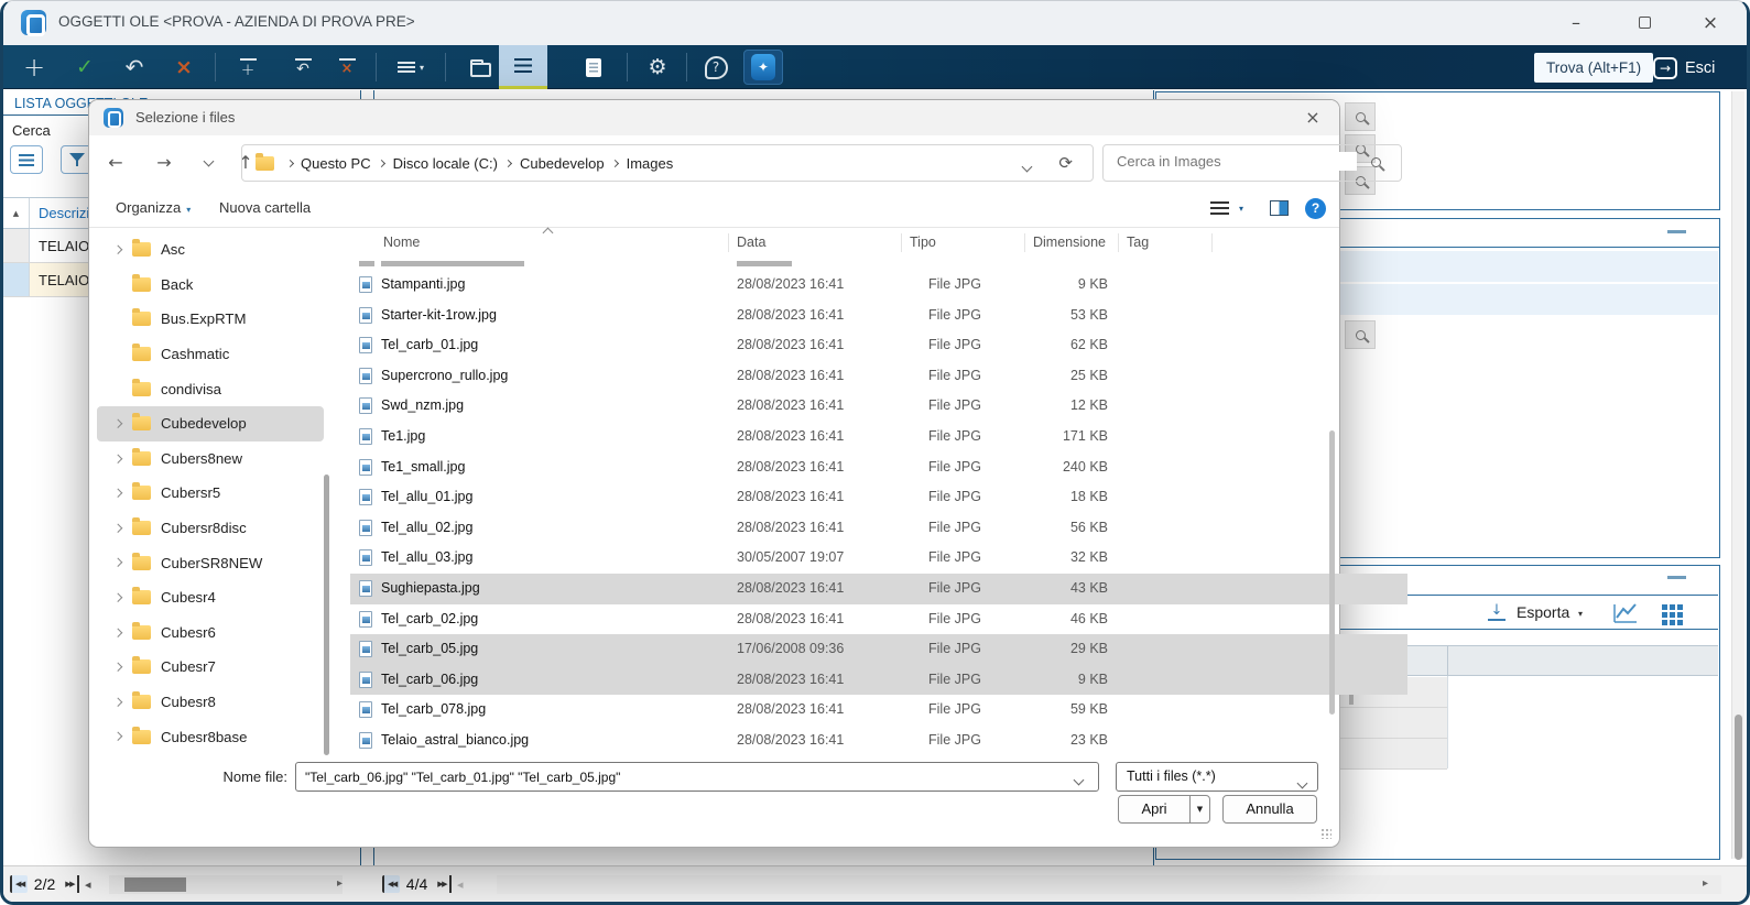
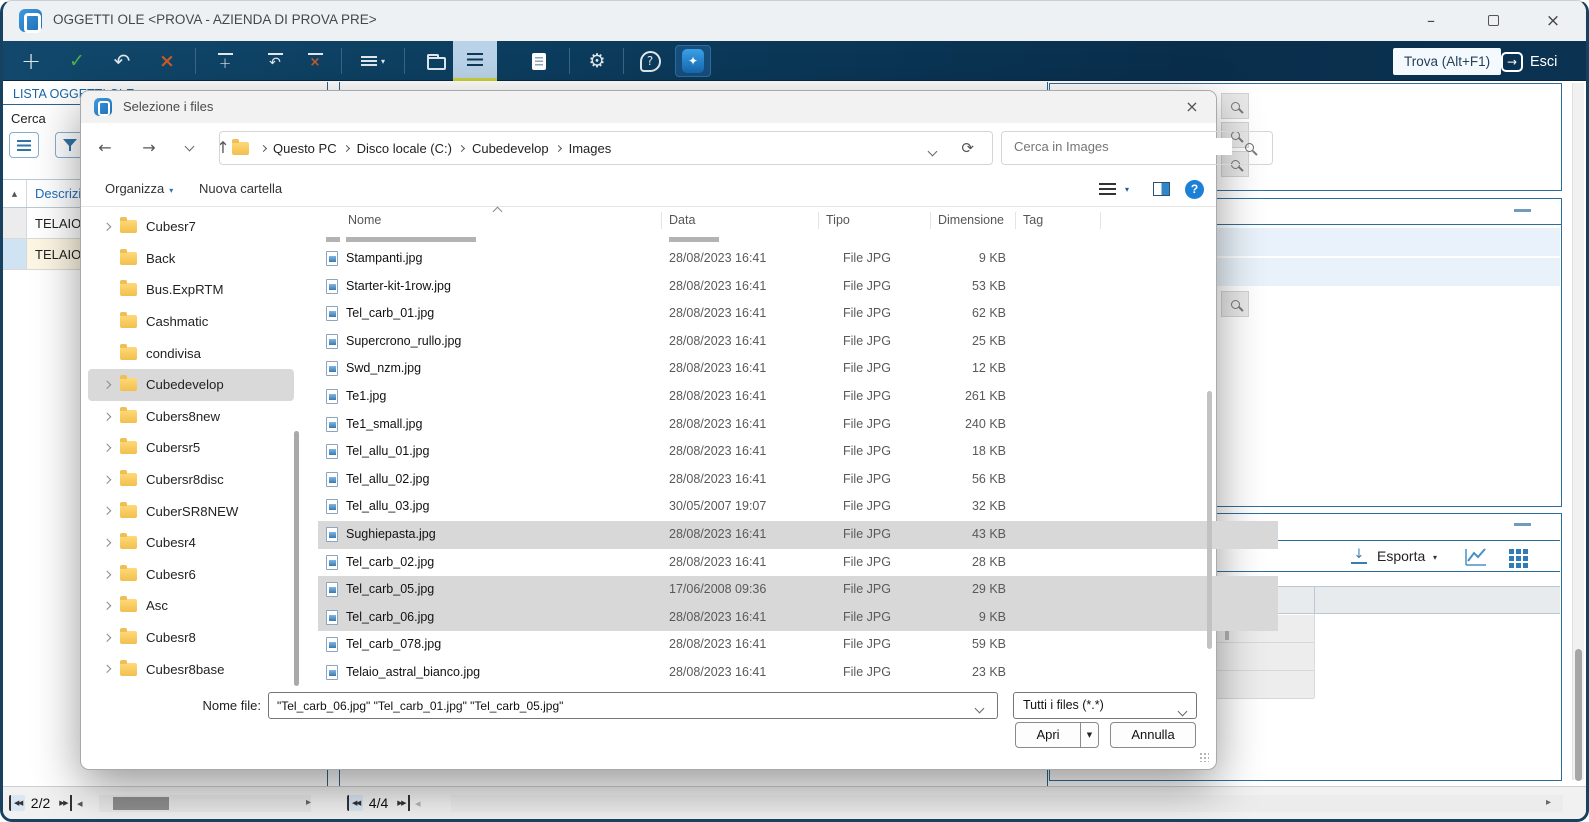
  OGGETTI OLE <PROVA - AZIENDA DI PROVA PRE>
  –
  ×
  +
  ✓
  ↶
  ×
  +
  ↶
  ×
  ▾
  ⚙
  ?
  ✦
  Trova (Alt+F1)
  →
  Esci
  Cerca
  ▲
  Descrizi
  TELAIO
  TELAIO
  ↓
  Esporta
  ▾
  ◀◀
  2/2
  ▶▶
  ◂
  ▸
  ◀◀
  4/4
  ▶▶
  ◂
  ▸
  Selezione i files
  ×
  ←
  →
  ↑
  Questo PC
  Disco locale (C:)
  Cubedevelop
  Images
  ⟳
  Cerca in Images
  Organizza ▾
  Nuova cartella
  ▾
  ?
- Asc
+ Cubesr7
  Back
  Bus.ExpRTM
  Cashmatic
  condivisa
  Cubedevelop
  Cubers8new
  Cubersr5
  Cubersr8disc
  CuberSR8NEW
  Cubesr4
  Cubesr6
- Cubesr7
+ Asc
  Cubesr8
  Cubesr8base
  Nome
  Data
  Tipo
  Dimensione
  Tag
  Stampanti.jpg
  28/08/2023 16:41
  File JPG
  9 KB
  Starter-kit-1row.jpg
  28/08/2023 16:41
  File JPG
  53 KB
  Tel_carb_01.jpg
  28/08/2023 16:41
  File JPG
  62 KB
  Supercrono_rullo.jpg
  28/08/2023 16:41
  File JPG
  25 KB
  Swd_nzm.jpg
  28/08/2023 16:41
  File JPG
  12 KB
  Te1.jpg
  28/08/2023 16:41
  File JPG
- 171 KB
+ 261 KB
  Te1_small.jpg
  28/08/2023 16:41
  File JPG
  240 KB
  Tel_allu_01.jpg
  28/08/2023 16:41
  File JPG
  18 KB
  Tel_allu_02.jpg
  28/08/2023 16:41
  File JPG
  56 KB
  Tel_allu_03.jpg
  30/05/2007 19:07
  File JPG
  32 KB
  Sughiepasta.jpg
  28/08/2023 16:41
  File JPG
  43 KB
  Tel_carb_02.jpg
  28/08/2023 16:41
  File JPG
- 46 KB
+ 28 KB
  Tel_carb_05.jpg
  17/06/2008 09:36
  File JPG
  29 KB
  Tel_carb_06.jpg
  28/08/2023 16:41
  File JPG
  9 KB
  Tel_carb_078.jpg
  28/08/2023 16:41
  File JPG
  59 KB
  Telaio_astral_bianco.jpg
  28/08/2023 16:41
  File JPG
  23 KB
  Nome file:
  "Tel_carb_06.jpg" "Tel_carb_01.jpg" "Tel_carb_05.jpg"
  Tutti i files (*.*)
  Apri
  ▼
  Annulla
